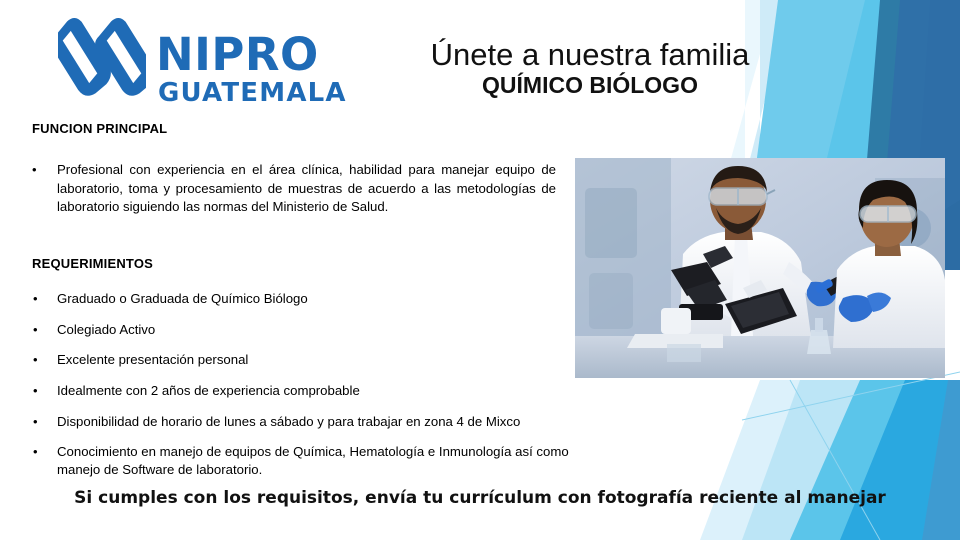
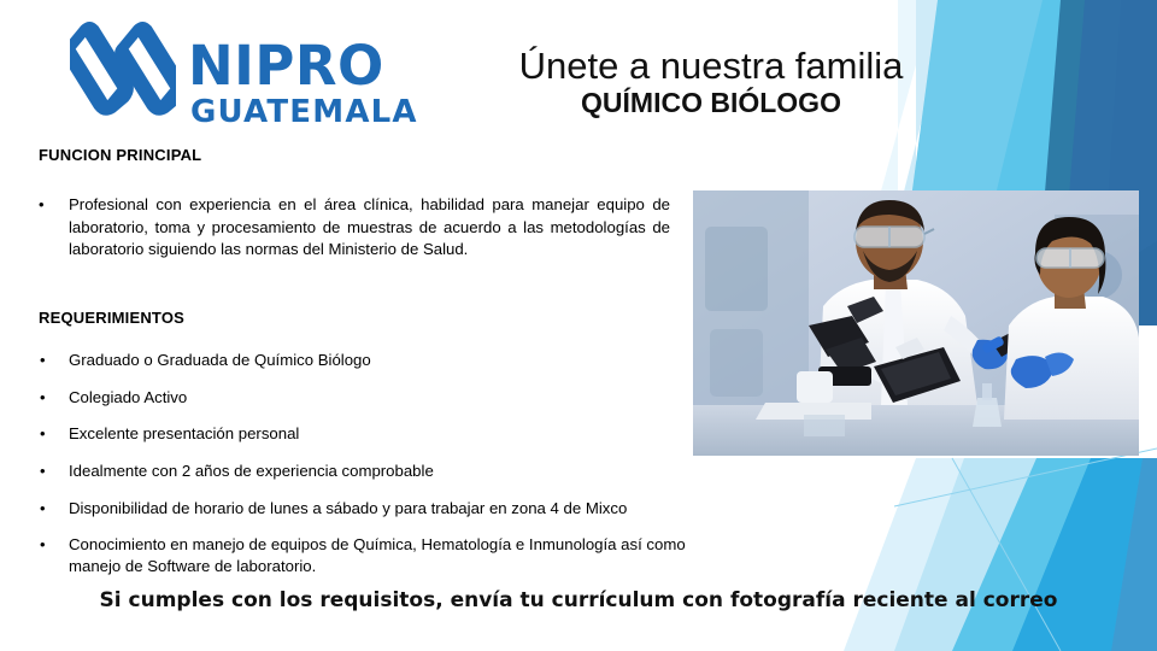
  NIPRO
  GUATEMALA
  Únete a nuestra familia
  QUÍMICO BIÓLOGO
  FUNCION PRINCIPAL
  •
  Profesional con experiencia en el área clínica, habilidad para manejar equipo de laboratorio, toma y procesamiento de muestras de acuerdo a las metodologías de laboratorio siguiendo las normas del Ministerio de Salud.
  REQUERIMIENTOS
  •
  Graduado o Graduada de Químico Biólogo
  •
  Colegiado Activo
  •
  Excelente presentación personal
  •
  Idealmente con 2 años de experiencia comprobable
  •
  Disponibilidad de horario de lunes a sábado y para trabajar en zona 4 de Mixco
  •
  Conocimiento en manejo de equipos de Química, Hematología e Inmunología así como manejo de Software de laboratorio.
- Si cumples con los requisitos, envía tu currículum con fotografía reciente al manejar
+ Si cumples con los requisitos, envía tu currículum con fotografía reciente al correo
